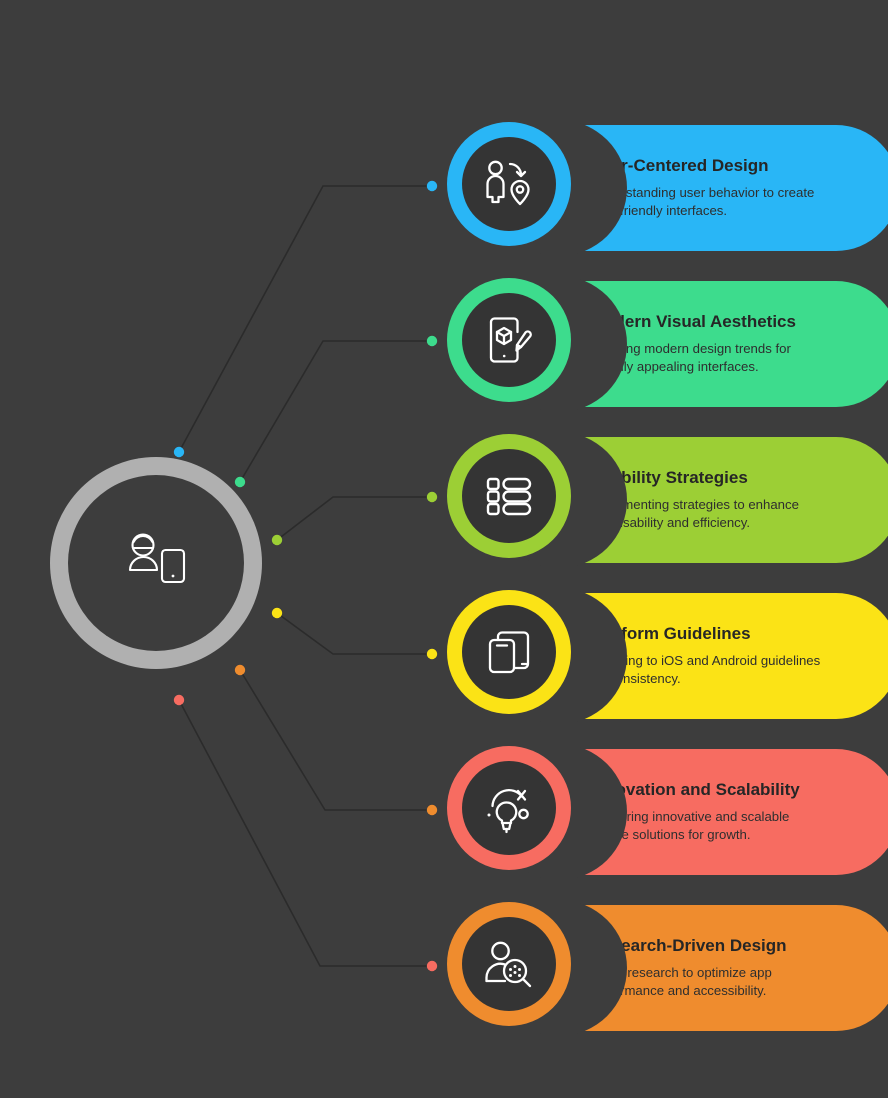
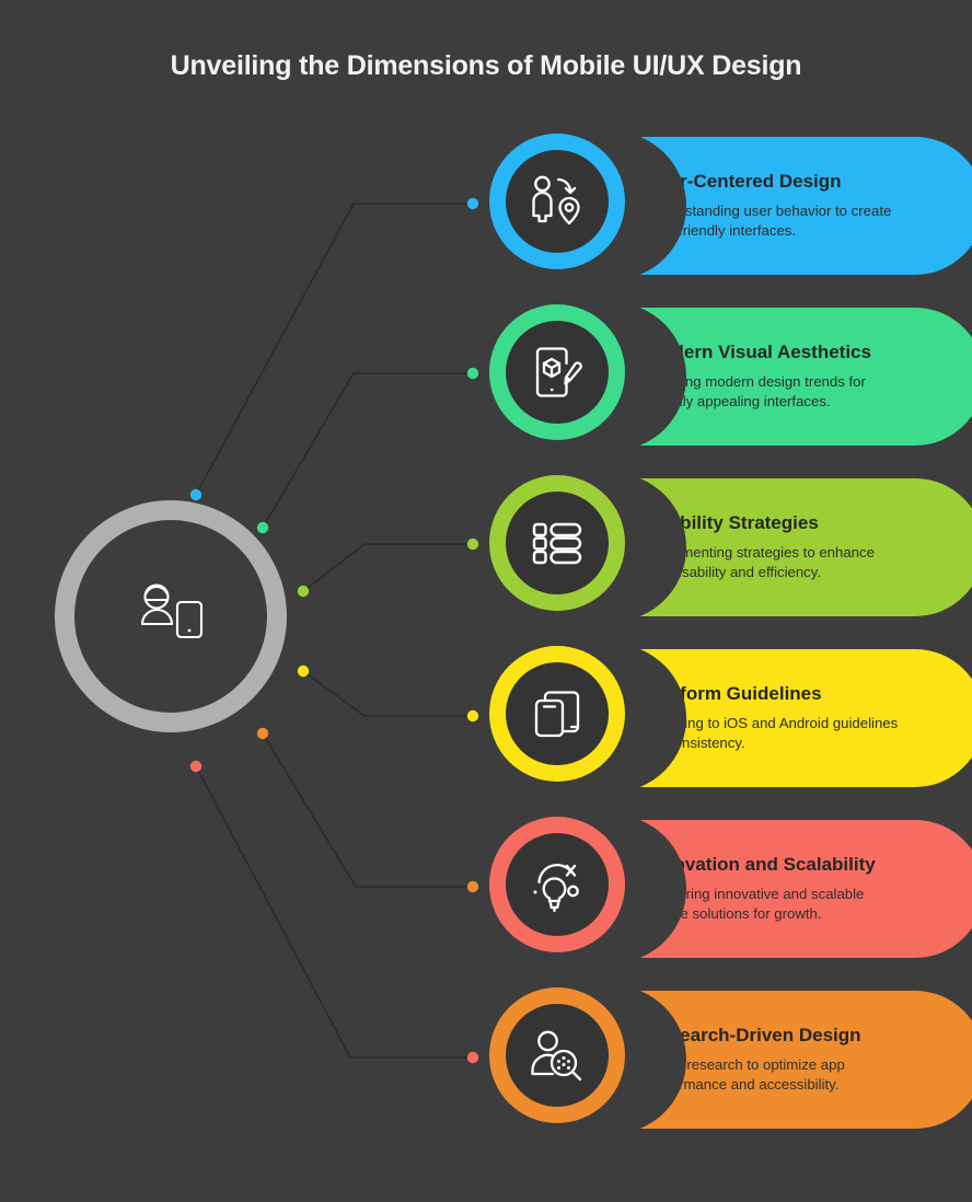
+ Unveiling the Dimensions of Mobile UI/UX Design
  r-Centered Design
  standing user behavior to create riendly interfaces.
  ern Visual Aesthetics
  ng modern design trends for ly appealing interfaces.
  bility Strategies
  menting strategies to enhance sability and efficiency.
  form Guidelines
  ng to iOS and Android guidelines nsistency.
  vation and Scalability
  ring innovative and scalable e solutions for growth.
  earch-Driven Design
  research to optimize app mance and accessibility.
